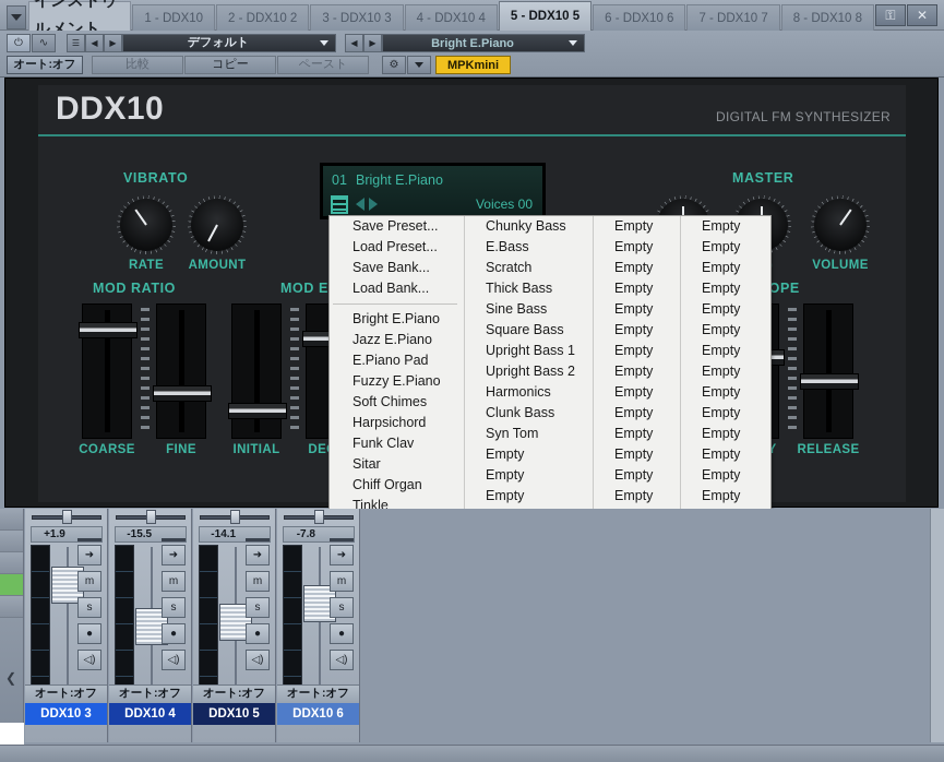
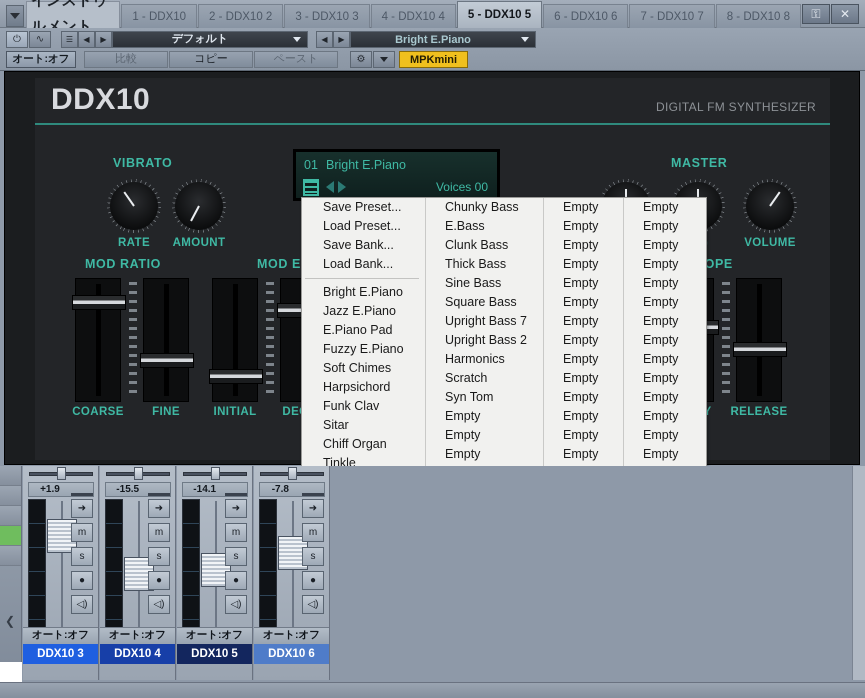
  インストゥルメント
  1 - DDX10
  2 - DDX10 2
  3 - DDX10 3
  4 - DDX10 4
  5 - DDX10 5
  6 - DDX10 6
  7 - DDX10 7
  8 - DDX10 8
  ⚿
  ✕
  ⏻
  ∿
  ☰
  ◀
  ▶
  デフォルト
  ◀
  ▶
  Bright E.Piano
  オート:オフ
  比較
  コピー
  ペースト
  ⚙
  MPKmini
  DDX10
  DIGITAL FM SYNTHESIZER
  VIBRATO
  MASTER
  MOD RATIO
  RATE
  AMOUNT
  VOLUME
  COARSE
  FINE
  INITIAL
  RELEASE
  01
  Bright E.Piano
  Voices 00
  Save Preset...
  Load Preset...
  Save Bank...
  Load Bank...
  Bright E.Piano
  Jazz E.Piano
  E.Piano Pad
  Fuzzy E.Piano
  Soft Chimes
  Harpsichord
  Funk Clav
  Sitar
  Chiff Organ
  Tinkle
  Chunky Bass
  E.Bass
- Scratch
+ Clunk Bass
  Thick Bass
  Sine Bass
  Square Bass
- Upright Bass 1
+ Upright Bass 7
  Upright Bass 2
  Harmonics
- Clunk Bass
+ Scratch
  Syn Tom
  Empty
  Empty
  Empty
  Empty
  Empty
  Empty
  Empty
  Empty
  Empty
  Empty
  Empty
  Empty
  Empty
  Empty
  Empty
  Empty
  Empty
  Empty
  Empty
  Empty
  Empty
  Empty
  Empty
  Empty
  Empty
  Empty
  Empty
  Empty
  Empty
  Empty
  Empty
  ❮
  +1.9
  ➜
  m
  s
  ●
  ◁)
  オート:オフ
  DDX10 3
  -15.5
  ➜
  m
  s
  ●
  ◁)
  オート:オフ
  DDX10 4
  -14.1
  ➜
  m
  s
  ●
  ◁)
  オート:オフ
  DDX10 5
  -7.8
  ➜
  m
  s
  ●
  ◁)
  オート:オフ
  DDX10 6
